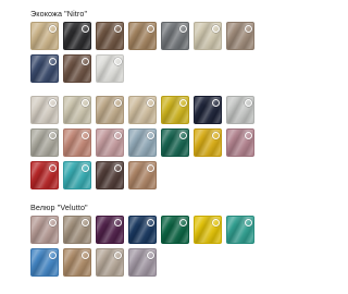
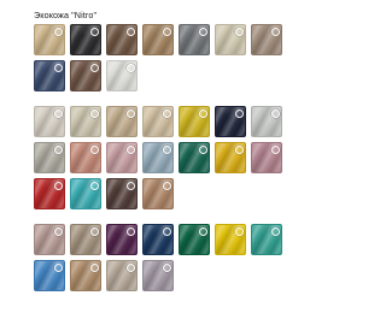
  Экокожа "Nitro"
- Велюр "Velutto"
